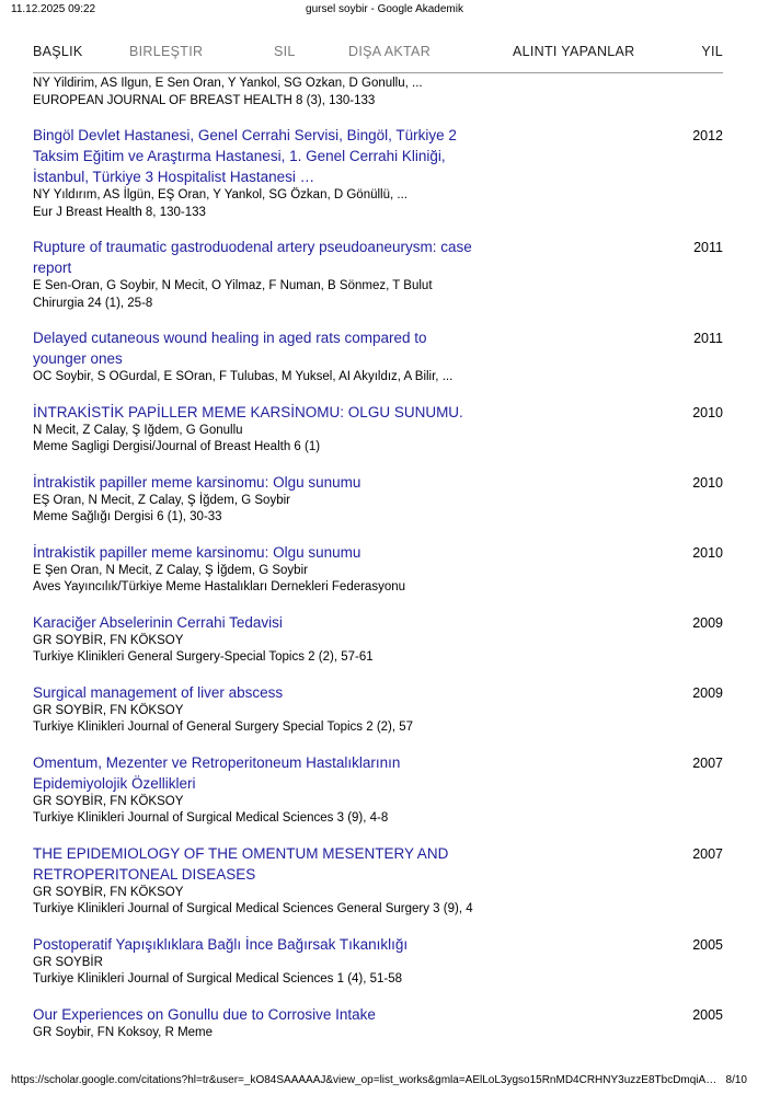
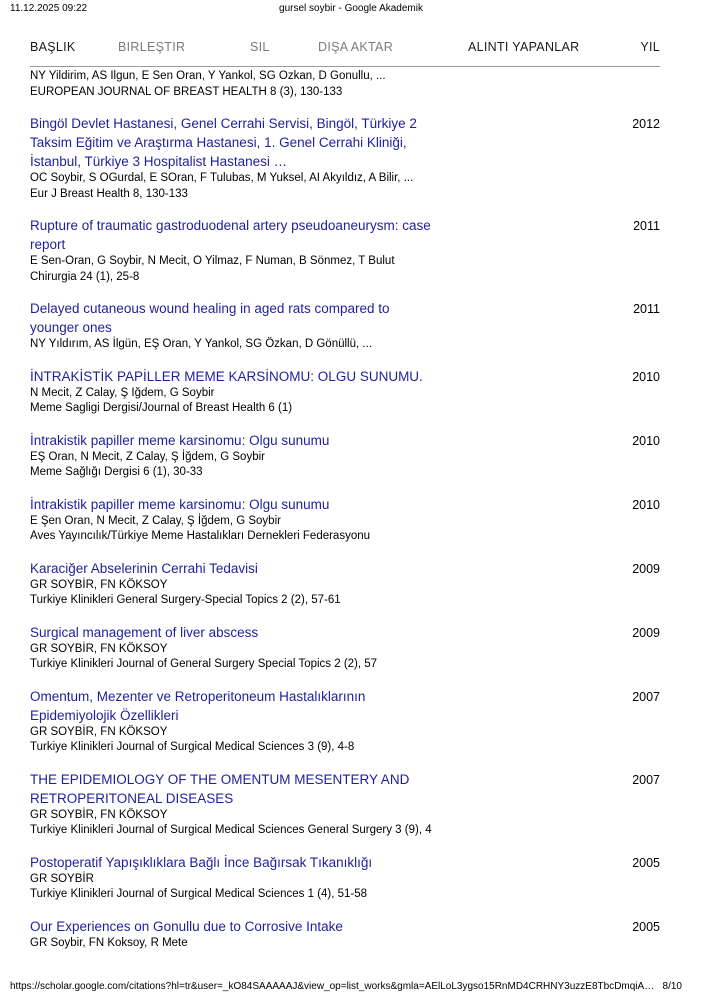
  11.12.2025 09:22
  gursel soybir - Google Akademik
  BAŞLIK
  BIRLEŞTIR
  SIL
  DIŞA AKTAR
  ALINTI YAPANLAR
  YIL
  NY Yildirim, AS Ilgun, E Sen Oran, Y Yankol, SG Ozkan, D Gonullu, ...
  EUROPEAN JOURNAL OF BREAST HEALTH 8 (3), 130-133
  Bingöl Devlet Hastanesi, Genel Cerrahi Servisi, Bingöl, Türkiye 2
  Taksim Eğitim ve Araştırma Hastanesi, 1. Genel Cerrahi Kliniği,
  İstanbul, Türkiye 3 Hospitalist Hastanesi …
- NY Yıldırım, AS İlgün, EŞ Oran, Y Yankol, SG Özkan, D Gönüllü, ...
+ OC Soybir, S OGurdal, E SOran, F Tulubas, M Yuksel, AI Akyıldız, A Bilir, ...
  Eur J Breast Health 8, 130-133
  2012
  Rupture of traumatic gastroduodenal artery pseudoaneurysm: case
  report
  E Sen-Oran, G Soybir, N Mecit, O Yilmaz, F Numan, B Sönmez, T Bulut
  Chirurgia 24 (1), 25-8
  2011
  Delayed cutaneous wound healing in aged rats compared to
  younger ones
- OC Soybir, S OGurdal, E SOran, F Tulubas, M Yuksel, AI Akyıldız, A Bilir, ...
+ NY Yıldırım, AS İlgün, EŞ Oran, Y Yankol, SG Özkan, D Gönüllü, ...
  2011
  İNTRAKİSTİK PAPİLLER MEME KARSİNOMU: OLGU SUNUMU.
- N Mecit, Z Calay, Ş Iğdem, G Gonullu
+ N Mecit, Z Calay, Ş Iğdem, G Soybir
  Meme Sagligi Dergisi/Journal of Breast Health 6 (1)
  2010
  İntrakistik papiller meme karsinomu: Olgu sunumu
  EŞ Oran, N Mecit, Z Calay, Ş İğdem, G Soybir
  Meme Sağlığı Dergisi 6 (1), 30-33
  2010
  İntrakistik papiller meme karsinomu: Olgu sunumu
  E Şen Oran, N Mecit, Z Calay, Ş İğdem, G Soybir
  Aves Yayıncılık/Türkiye Meme Hastalıkları Dernekleri Federasyonu
  2010
  Karaciğer Abselerinin Cerrahi Tedavisi
  GR SOYBİR, FN KÖKSOY
  Turkiye Klinikleri General Surgery-Special Topics 2 (2), 57-61
  2009
  Surgical management of liver abscess
  GR SOYBİR, FN KÖKSOY
  Turkiye Klinikleri Journal of General Surgery Special Topics 2 (2), 57
  2009
  Omentum, Mezenter ve Retroperitoneum Hastalıklarının
  Epidemiyolojik Özellikleri
  GR SOYBİR, FN KÖKSOY
  Turkiye Klinikleri Journal of Surgical Medical Sciences 3 (9), 4-8
  2007
  THE EPIDEMIOLOGY OF THE OMENTUM MESENTERY AND
  RETROPERITONEAL DISEASES
  GR SOYBİR, FN KÖKSOY
  Turkiye Klinikleri Journal of Surgical Medical Sciences General Surgery 3 (9), 4
  2007
  Postoperatif Yapışıklıklara Bağlı İnce Bağırsak Tıkanıklığı
  GR SOYBİR
  Turkiye Klinikleri Journal of Surgical Medical Sciences 1 (4), 51-58
  2005
  Our Experiences on Gonullu due to Corrosive Intake
- GR Soybir, FN Koksoy, R Meme
+ GR Soybir, FN Koksoy, R Mete
  2005
  https://scholar.google.com/citations?hl=tr&user=_kO84SAAAAAJ&view_op=list_works&gmla=AElLoL3ygso15RnMD4CRHNY3uzzE8TbcDmqiA…
  8/10
